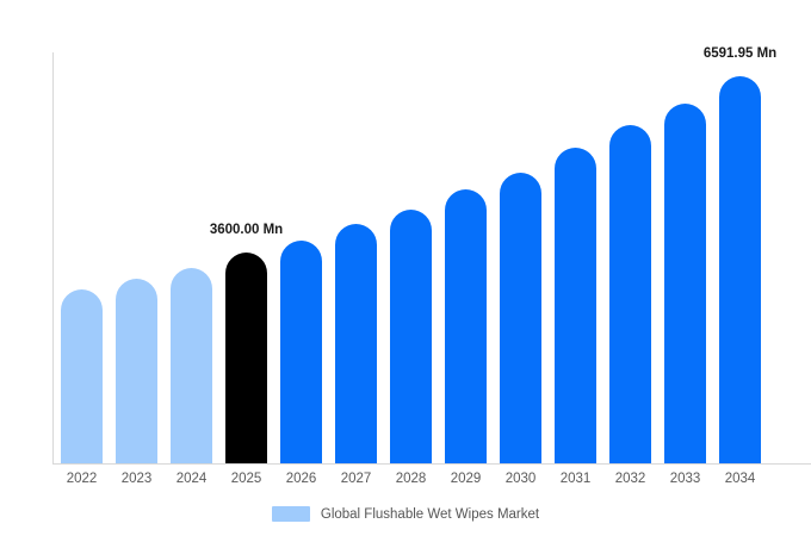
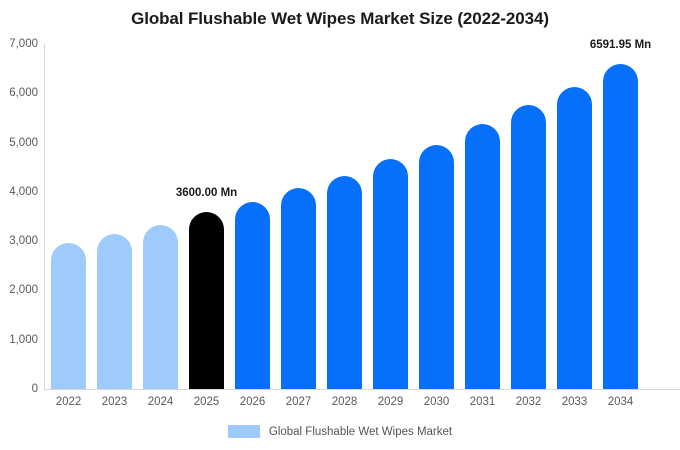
+ Global Flushable Wet Wipes Market Size (2022-2034)
+ 7,000
+ 6,000
+ 5,000
+ 4,000
+ 3,000
+ 2,000
+ 1,000
+ 0
  2022
  2023
  2024
  2025
  2026
  2027
  2028
  2029
  2030
  2031
  2032
  2033
  2034
  3600.00 Mn
  6591.95 Mn
  Global Flushable Wet Wipes Market
